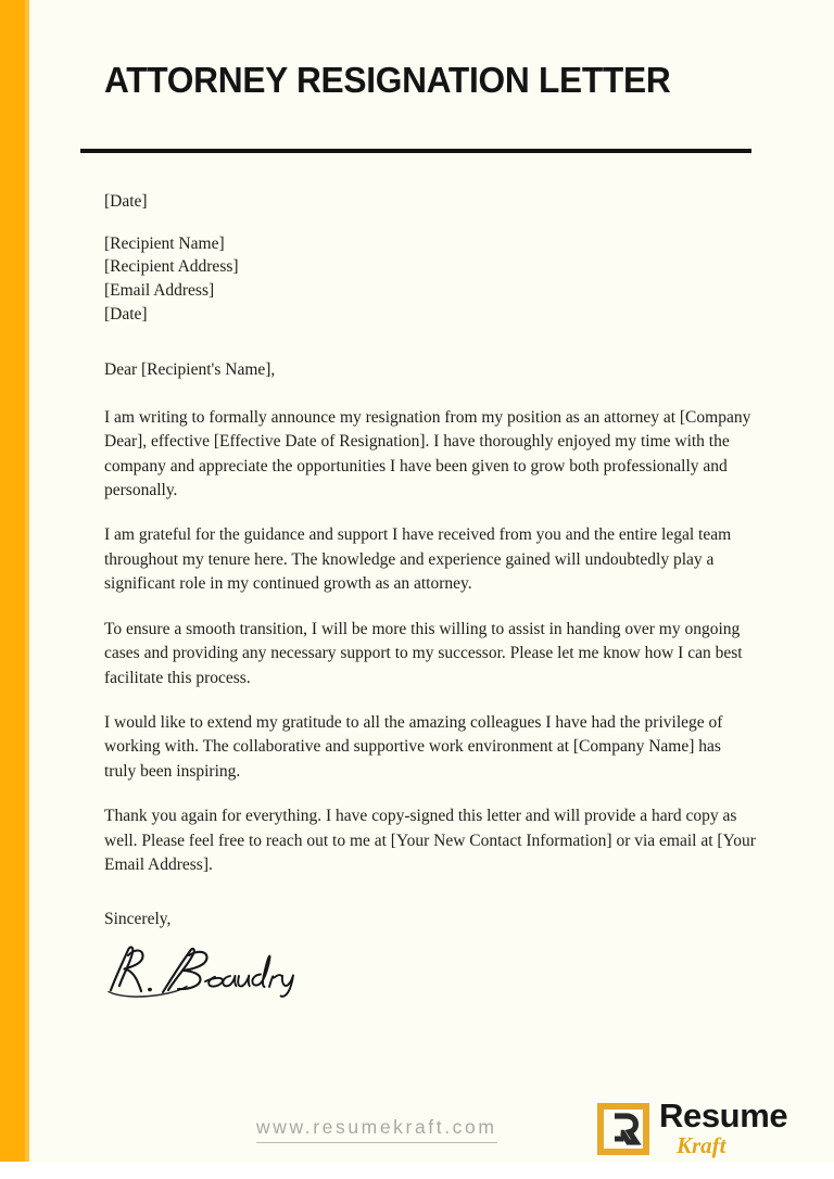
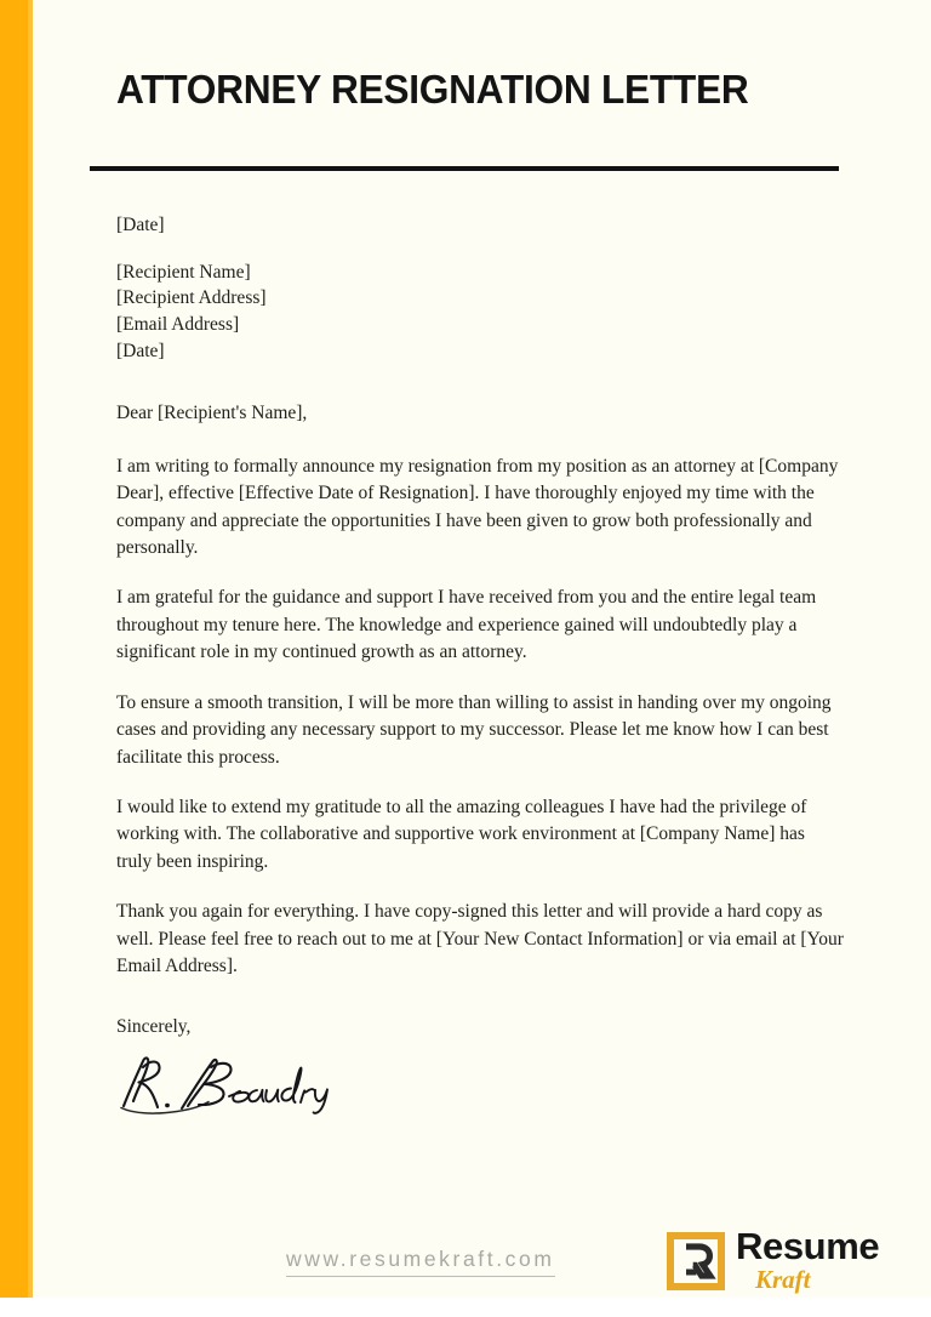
  ATTORNEY RESIGNATION LETTER
  [Date]
  [Recipient Name]
  [Recipient Address]
  [Email Address]
  [Date]
  Dear [Recipient's Name],
  I am writing to formally announce my resignation from my position as an attorney at [Company Dear], effective [Effective Date of Resignation]. I have thoroughly enjoyed my time with the company and appreciate the opportunities I have been given to grow both professionally and personally.
  I am grateful for the guidance and support I have received from you and the entire legal team throughout my tenure here. The knowledge and experience gained will undoubtedly play a significant role in my continued growth as an attorney.
- To ensure a smooth transition, I will be more this willing to assist in handing over my ongoing cases and providing any necessary support to my successor. Please let me know how I can best facilitate this process.
+ To ensure a smooth transition, I will be more than willing to assist in handing over my ongoing cases and providing any necessary support to my successor. Please let me know how I can best facilitate this process.
  I would like to extend my gratitude to all the amazing colleagues I have had the privilege of working with. The collaborative and supportive work environment at [Company Name] has truly been inspiring.
  Thank you again for everything. I have copy-signed this letter and will provide a hard copy as well. Please feel free to reach out to me at [Your New Contact Information] or via email at [Your Email Address].
  Sincerely,
  www.resumekraft.com
  Resume
  Kraft
